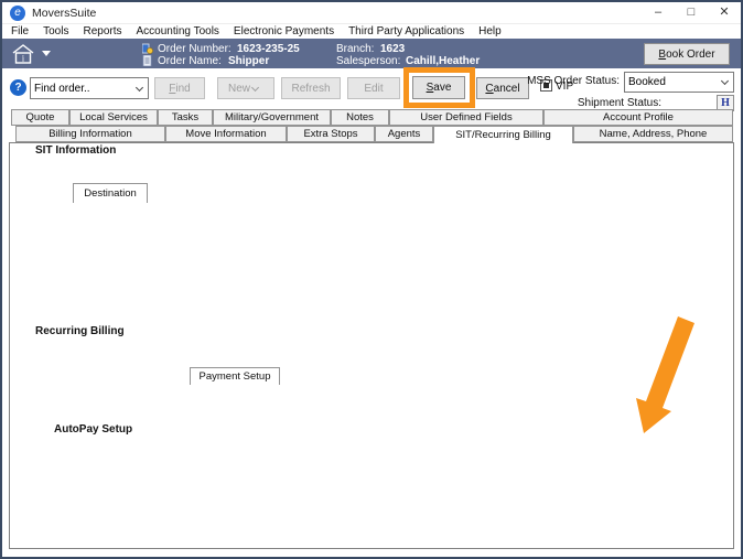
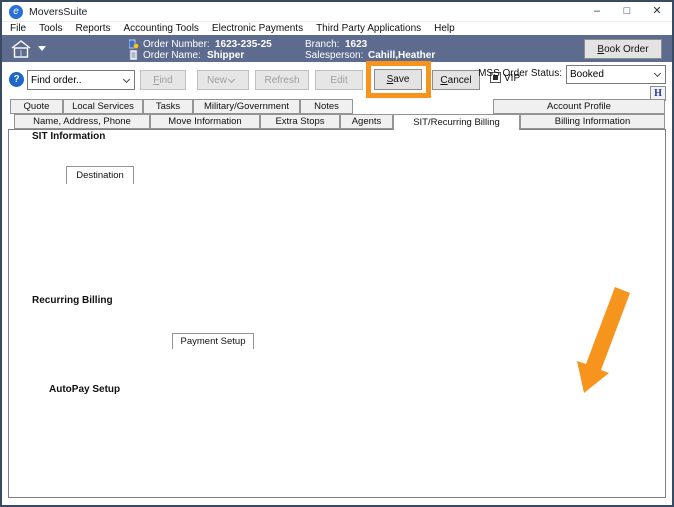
  e
  MoversSuite
  –
  □
  ✕
  File
  Tools
  Reports
  Accounting Tools
  Electronic Payments
  Third Party Applications
  Help
  i
  Order Number:
  1623-235-25
  Order Name:
  Shipper
  Branch:
  1623
  Salesperson:
  Cahill,Heather
  Book Order
  ?
  Find order..
  Find
  New
  Refresh
  Edit
  Save
  Cancel
  VIP
  MSS Order Status:
  Booked
- Shipment Status:
  H
  Quote
  Local Services
  Tasks
  Military/Government
  Notes
- User Defined Fields
  Account Profile
- Billing Information
+ Name, Address, Phone
  Move Information
  Extra Stops
  Agents
  SIT/Recurring Billing
- Name, Address, Phone
+ Billing Information
  SIT Information
  Destination
  Recurring Billing
  Payment Setup
  AutoPay Setup
